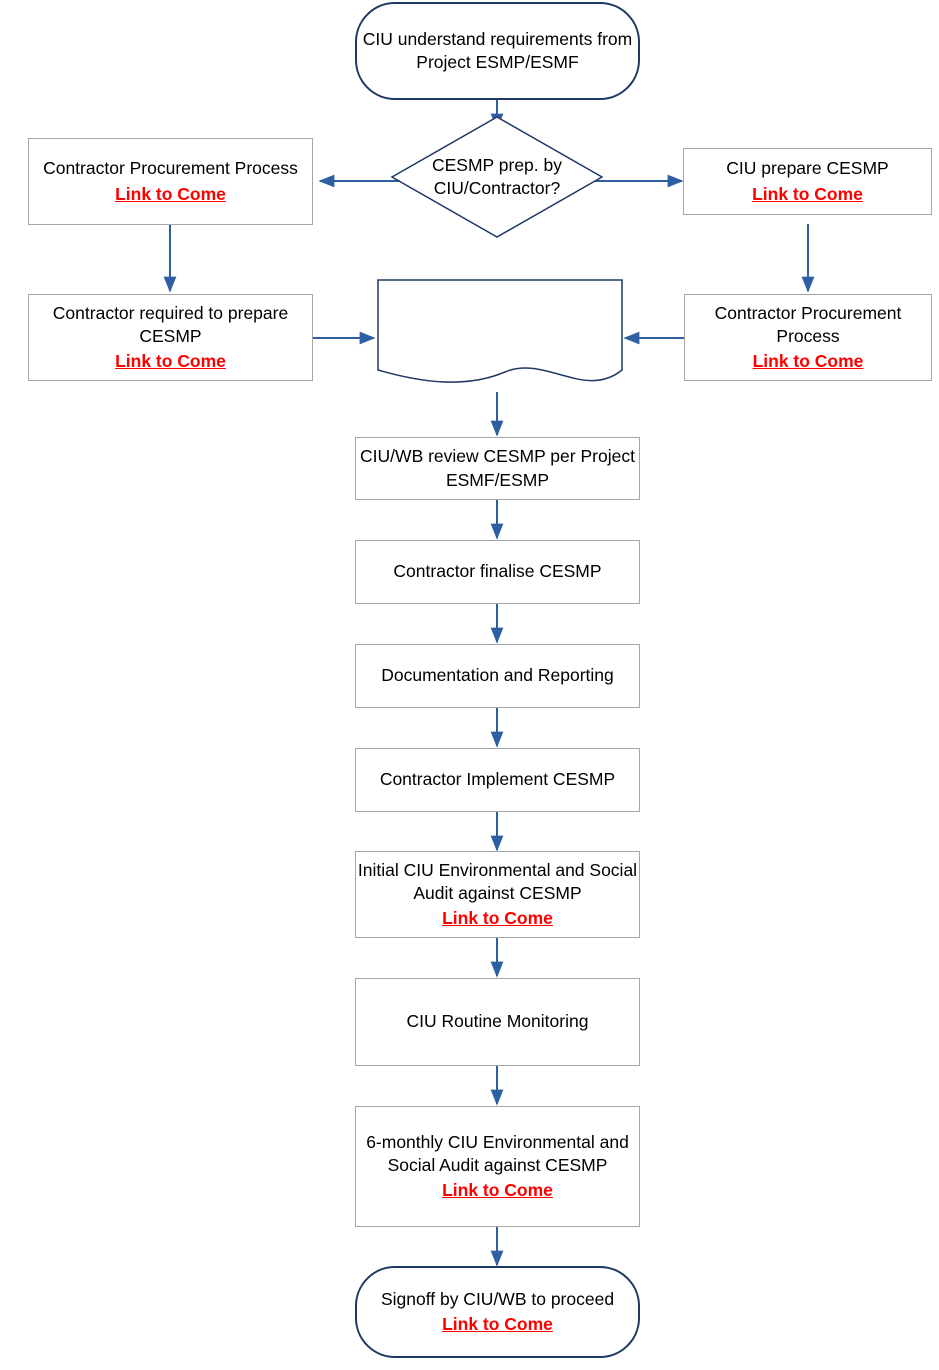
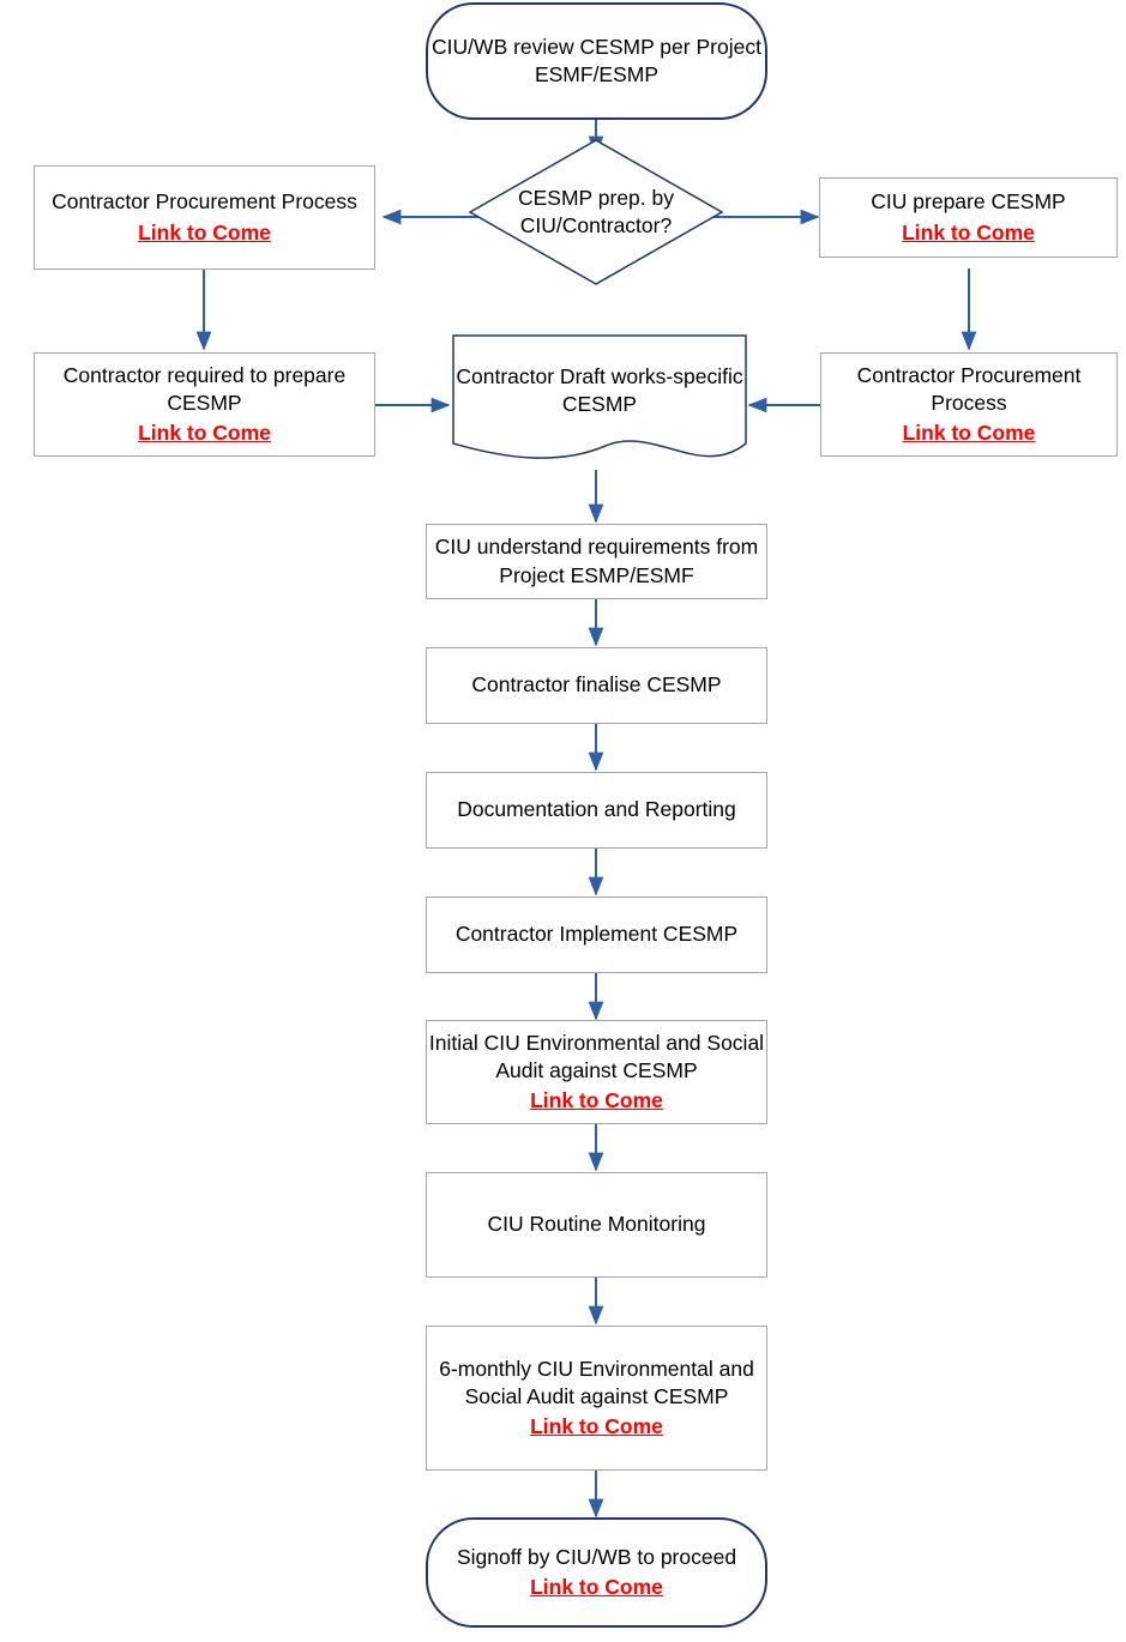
- CIU understand requirements from Project ESMP/ESMF
+ CIU/WB review CESMP per Project ESMF/ESMP
  CESMP prep. by CIU/Contractor?
  Contractor Procurement Process
  Link to Come
  CIU prepare CESMP
  Link to Come
  Contractor required to prepare CESMP
  Link to Come
+ Contractor Draft works-specific CESMP
  Contractor Procurement Process
  Link to Come
- CIU/WB review CESMP per Project ESMF/ESMP
+ CIU understand requirements from Project ESMP/ESMF
  Contractor finalise CESMP
  Documentation and Reporting
  Contractor Implement CESMP
  Initial CIU Environmental and Social Audit against CESMP
  Link to Come
  CIU Routine Monitoring
  6-monthly CIU Environmental and Social Audit against CESMP
  Link to Come
  Signoff by CIU/WB to proceed
  Link to Come
